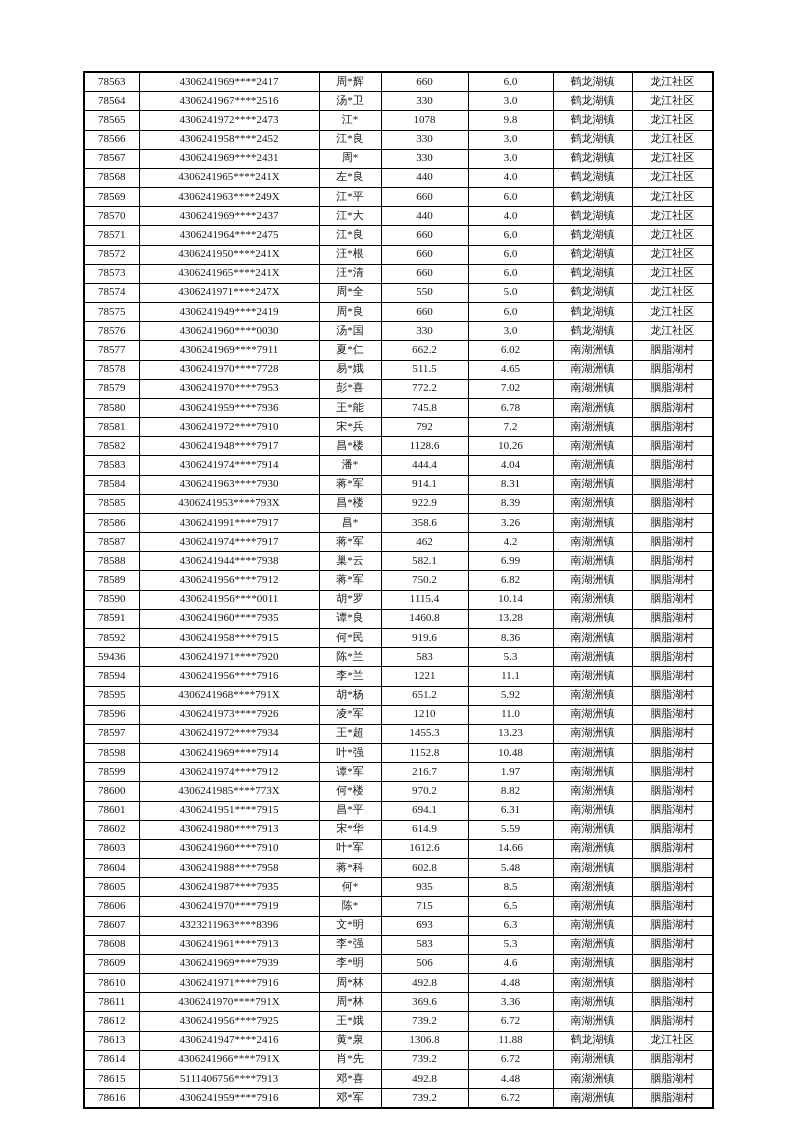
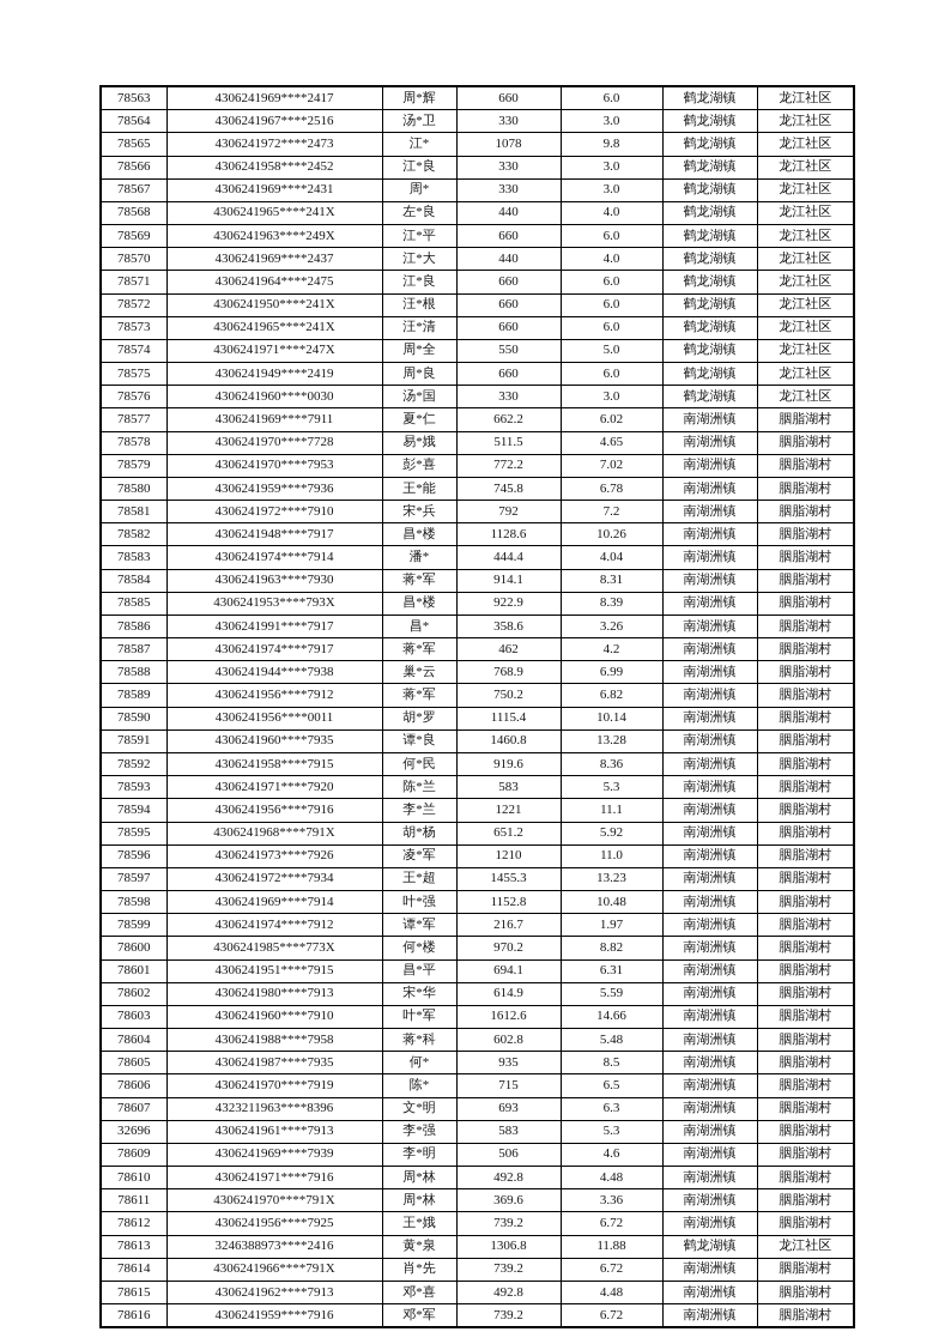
  78563	4306241969****2417	周*辉	660	6.0	鹤龙湖镇	龙江社区
  78564	4306241967****2516	汤*卫	330	3.0	鹤龙湖镇	龙江社区
  78565	4306241972****2473	江*	1078	9.8	鹤龙湖镇	龙江社区
  78566	4306241958****2452	江*良	330	3.0	鹤龙湖镇	龙江社区
  78567	4306241969****2431	周*	330	3.0	鹤龙湖镇	龙江社区
  78568	4306241965****241X	左*良	440	4.0	鹤龙湖镇	龙江社区
  78569	4306241963****249X	江*平	660	6.0	鹤龙湖镇	龙江社区
  78570	4306241969****2437	江*大	440	4.0	鹤龙湖镇	龙江社区
  78571	4306241964****2475	江*良	660	6.0	鹤龙湖镇	龙江社区
  78572	4306241950****241X	汪*根	660	6.0	鹤龙湖镇	龙江社区
  78573	4306241965****241X	汪*清	660	6.0	鹤龙湖镇	龙江社区
  78574	4306241971****247X	周*全	550	5.0	鹤龙湖镇	龙江社区
  78575	4306241949****2419	周*良	660	6.0	鹤龙湖镇	龙江社区
  78576	4306241960****0030	汤*国	330	3.0	鹤龙湖镇	龙江社区
  78577	4306241969****7911	夏*仁	662.2	6.02	南湖洲镇	胭脂湖村
  78578	4306241970****7728	易*娥	511.5	4.65	南湖洲镇	胭脂湖村
  78579	4306241970****7953	彭*喜	772.2	7.02	南湖洲镇	胭脂湖村
  78580	4306241959****7936	王*能	745.8	6.78	南湖洲镇	胭脂湖村
  78581	4306241972****7910	宋*兵	792	7.2	南湖洲镇	胭脂湖村
  78582	4306241948****7917	昌*楼	1128.6	10.26	南湖洲镇	胭脂湖村
  78583	4306241974****7914	潘*	444.4	4.04	南湖洲镇	胭脂湖村
  78584	4306241963****7930	蒋*军	914.1	8.31	南湖洲镇	胭脂湖村
  78585	4306241953****793X	昌*楼	922.9	8.39	南湖洲镇	胭脂湖村
  78586	4306241991****7917	昌*	358.6	3.26	南湖洲镇	胭脂湖村
  78587	4306241974****7917	蒋*军	462	4.2	南湖洲镇	胭脂湖村
- 78588	4306241944****7938	巢*云	582.1	6.99	南湖洲镇	胭脂湖村
+ 78588	4306241944****7938	巢*云	768.9	6.99	南湖洲镇	胭脂湖村
  78589	4306241956****7912	蒋*军	750.2	6.82	南湖洲镇	胭脂湖村
  78590	4306241956****0011	胡*罗	1115.4	10.14	南湖洲镇	胭脂湖村
  78591	4306241960****7935	谭*良	1460.8	13.28	南湖洲镇	胭脂湖村
  78592	4306241958****7915	何*民	919.6	8.36	南湖洲镇	胭脂湖村
- 59436	4306241971****7920	陈*兰	583	5.3	南湖洲镇	胭脂湖村
+ 78593	4306241971****7920	陈*兰	583	5.3	南湖洲镇	胭脂湖村
  78594	4306241956****7916	李*兰	1221	11.1	南湖洲镇	胭脂湖村
  78595	4306241968****791X	胡*杨	651.2	5.92	南湖洲镇	胭脂湖村
  78596	4306241973****7926	凌*军	1210	11.0	南湖洲镇	胭脂湖村
  78597	4306241972****7934	王*超	1455.3	13.23	南湖洲镇	胭脂湖村
  78598	4306241969****7914	叶*强	1152.8	10.48	南湖洲镇	胭脂湖村
  78599	4306241974****7912	谭*军	216.7	1.97	南湖洲镇	胭脂湖村
  78600	4306241985****773X	何*楼	970.2	8.82	南湖洲镇	胭脂湖村
  78601	4306241951****7915	昌*平	694.1	6.31	南湖洲镇	胭脂湖村
  78602	4306241980****7913	宋*华	614.9	5.59	南湖洲镇	胭脂湖村
  78603	4306241960****7910	叶*军	1612.6	14.66	南湖洲镇	胭脂湖村
  78604	4306241988****7958	蒋*科	602.8	5.48	南湖洲镇	胭脂湖村
  78605	4306241987****7935	何*	935	8.5	南湖洲镇	胭脂湖村
  78606	4306241970****7919	陈*	715	6.5	南湖洲镇	胭脂湖村
  78607	4323211963****8396	文*明	693	6.3	南湖洲镇	胭脂湖村
- 78608	4306241961****7913	李*强	583	5.3	南湖洲镇	胭脂湖村
+ 32696	4306241961****7913	李*强	583	5.3	南湖洲镇	胭脂湖村
  78609	4306241969****7939	李*明	506	4.6	南湖洲镇	胭脂湖村
  78610	4306241971****7916	周*林	492.8	4.48	南湖洲镇	胭脂湖村
  78611	4306241970****791X	周*林	369.6	3.36	南湖洲镇	胭脂湖村
  78612	4306241956****7925	王*娥	739.2	6.72	南湖洲镇	胭脂湖村
- 78613	4306241947****2416	黄*泉	1306.8	11.88	鹤龙湖镇	龙江社区
+ 78613	3246388973****2416	黄*泉	1306.8	11.88	鹤龙湖镇	龙江社区
  78614	4306241966****791X	肖*先	739.2	6.72	南湖洲镇	胭脂湖村
- 78615	5111406756****7913	邓*喜	492.8	4.48	南湖洲镇	胭脂湖村
+ 78615	4306241962****7913	邓*喜	492.8	4.48	南湖洲镇	胭脂湖村
  78616	4306241959****7916	邓*军	739.2	6.72	南湖洲镇	胭脂湖村
